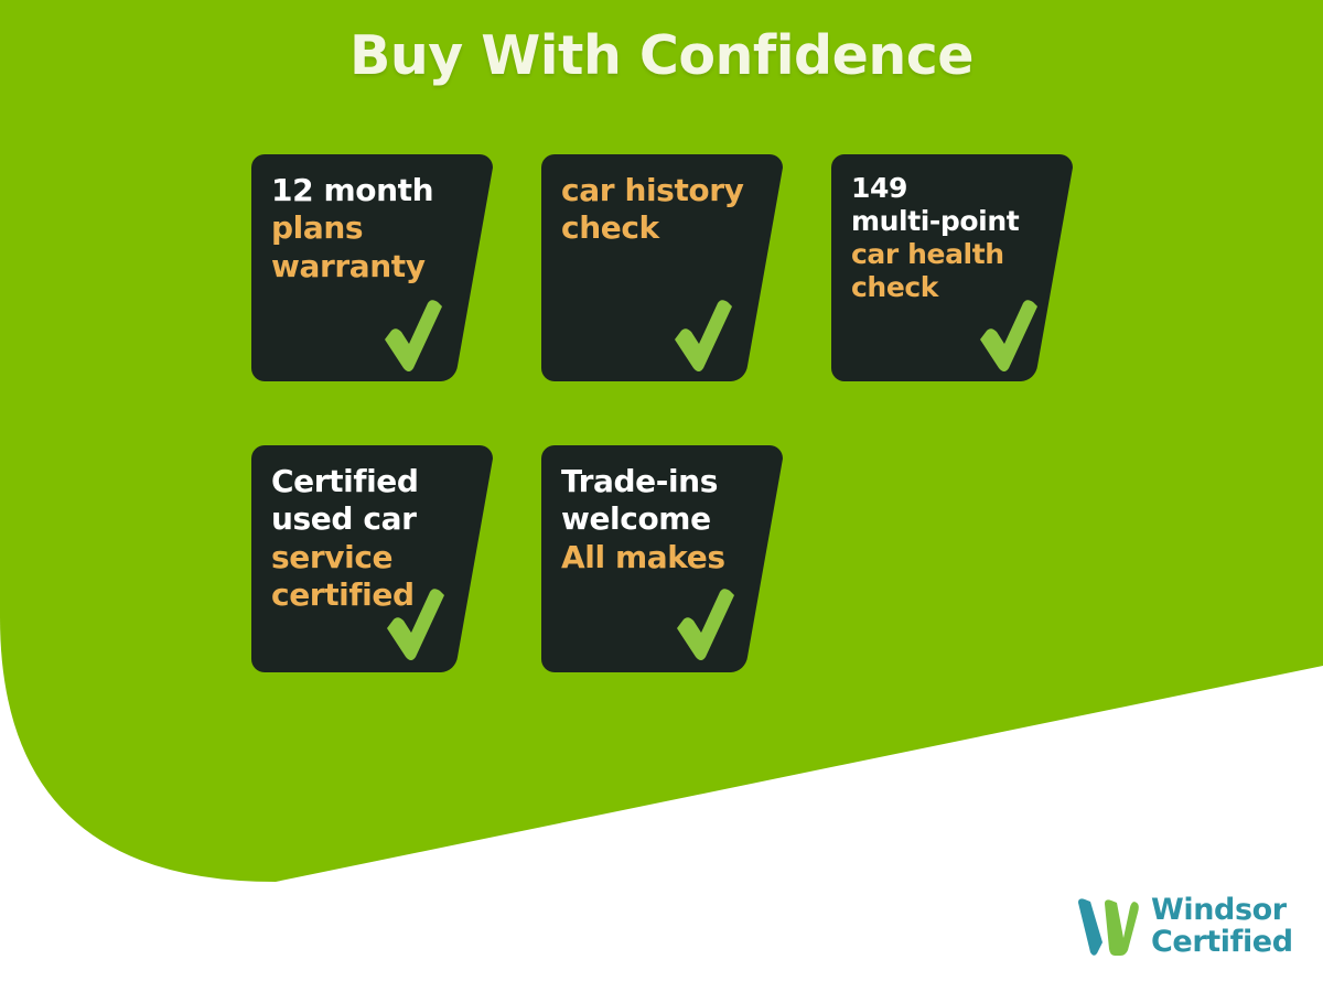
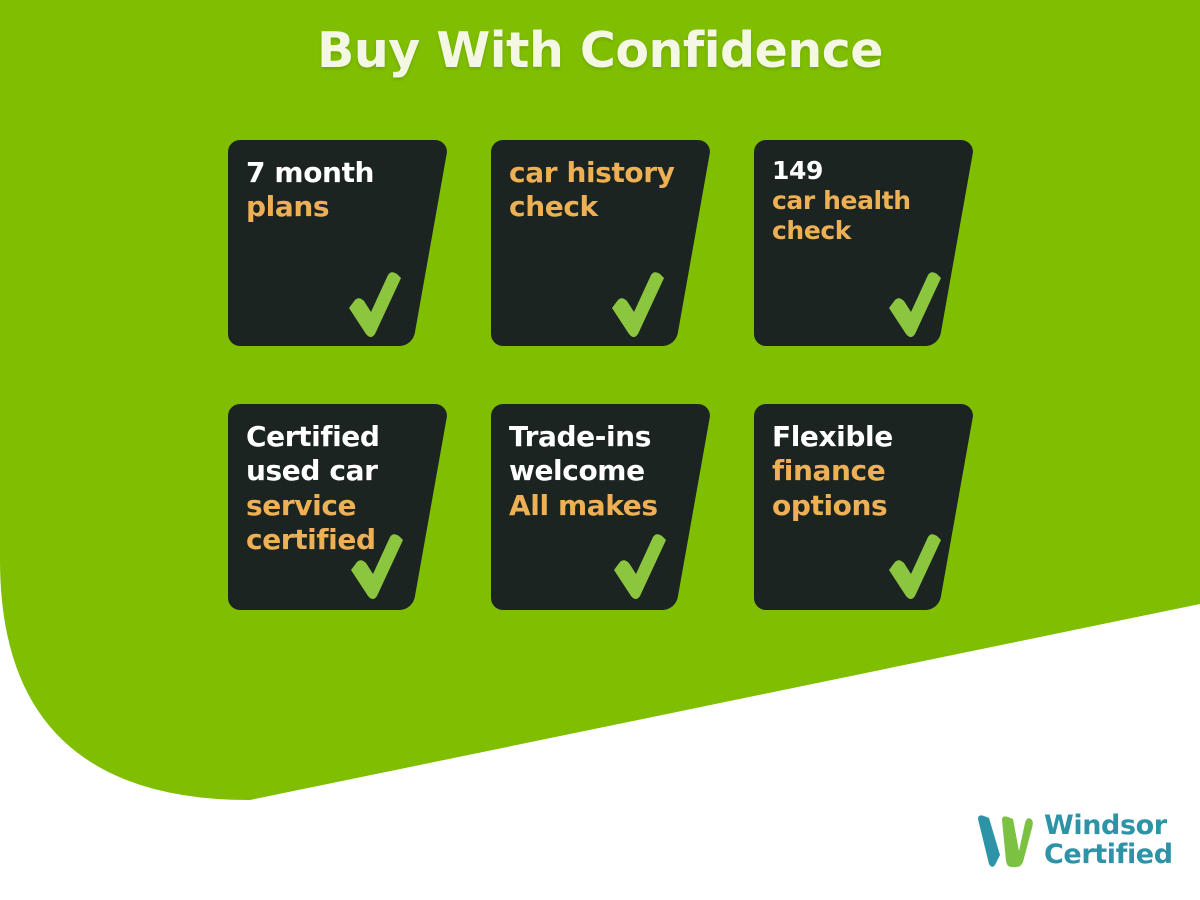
  Buy With Confidence
- 12 month
+ 7 month
  plans
- warranty
  car history
  check
  149
- multi-point
  car health
  check
  Certified
  used car
  service
  certified
  Trade-ins
  welcome
  All makes
+ Flexible
+ finance
+ options
  Windsor
  Certified
